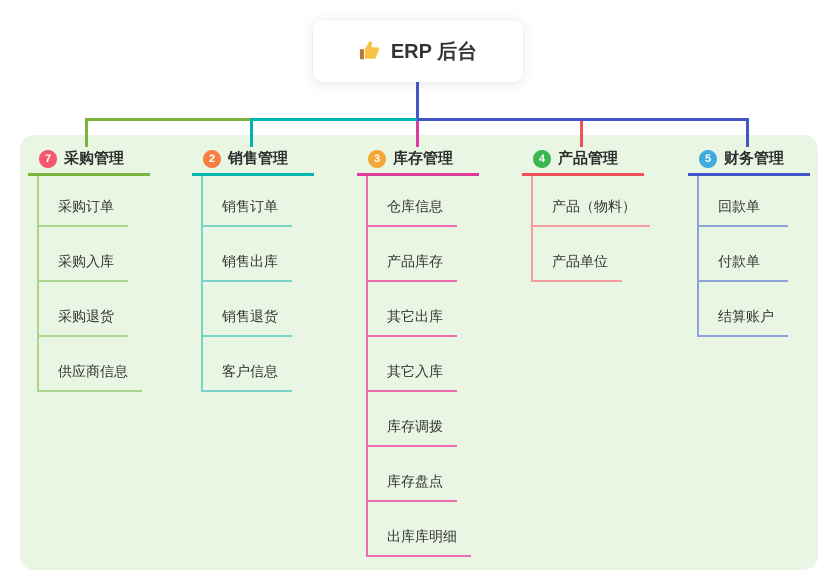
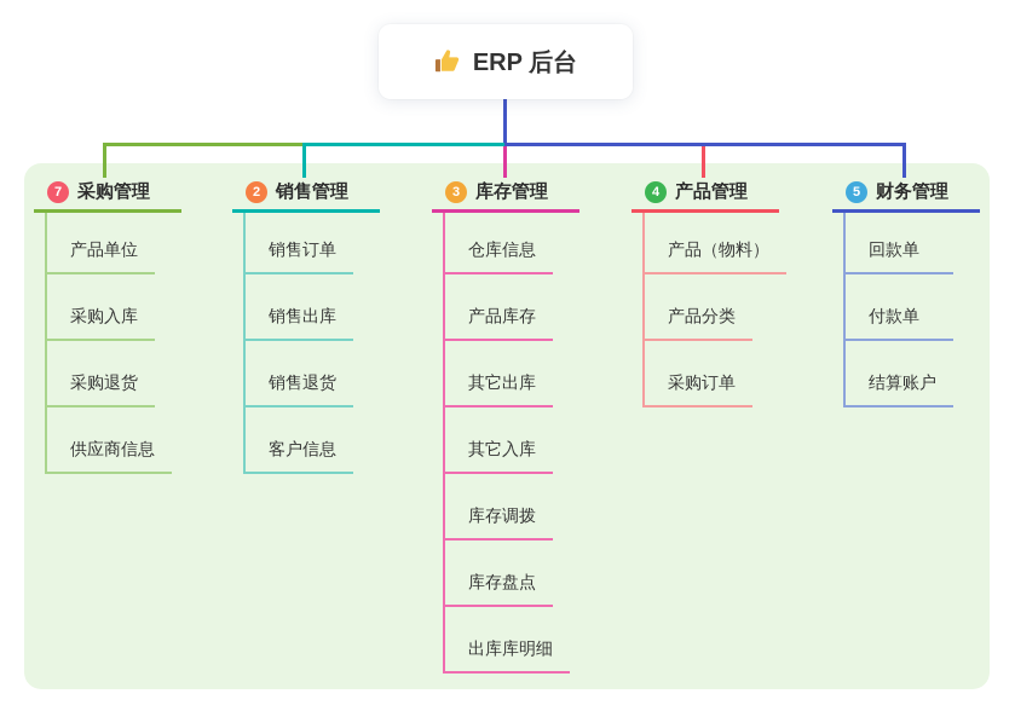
  ERP 后台
  7
  采购管理
- 采购订单
+ 产品单位
  采购入库
  采购退货
  供应商信息
  2
  销售管理
  销售订单
  销售出库
  销售退货
  客户信息
  3
  库存管理
  仓库信息
  产品库存
  其它出库
  其它入库
  库存调拨
  库存盘点
  出库库明细
  4
  产品管理
  产品（物料）
+ 产品分类
- 产品单位
+ 采购订单
  5
  财务管理
  回款单
  付款单
  结算账户
